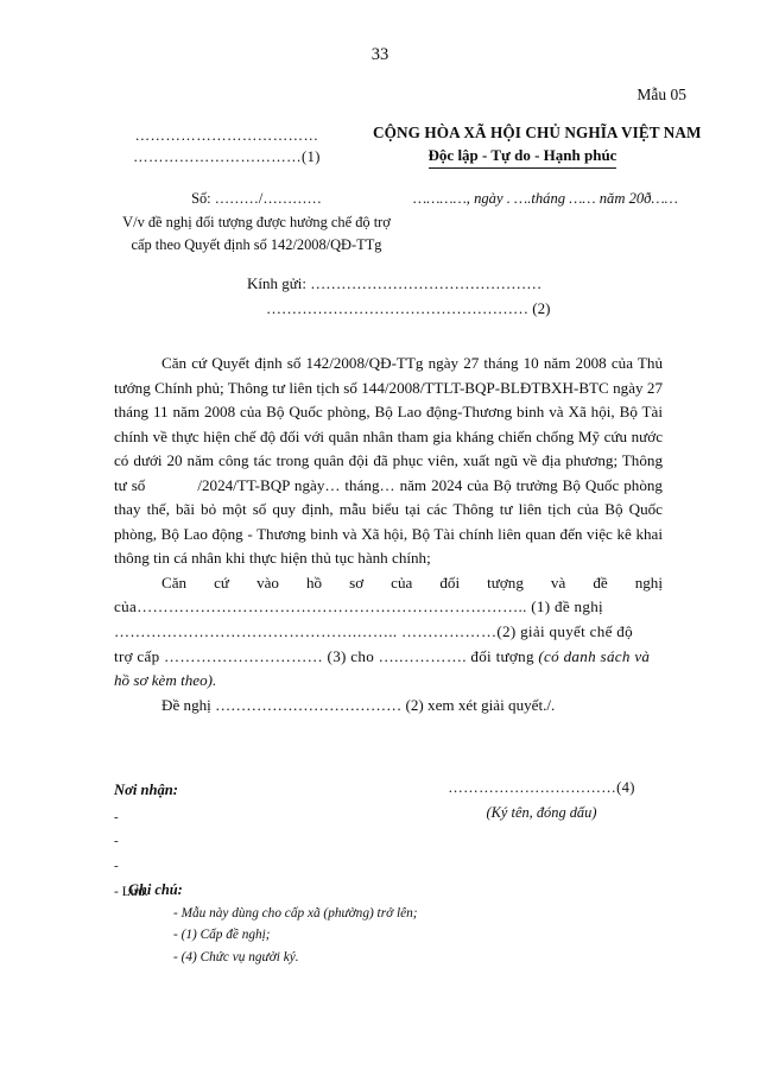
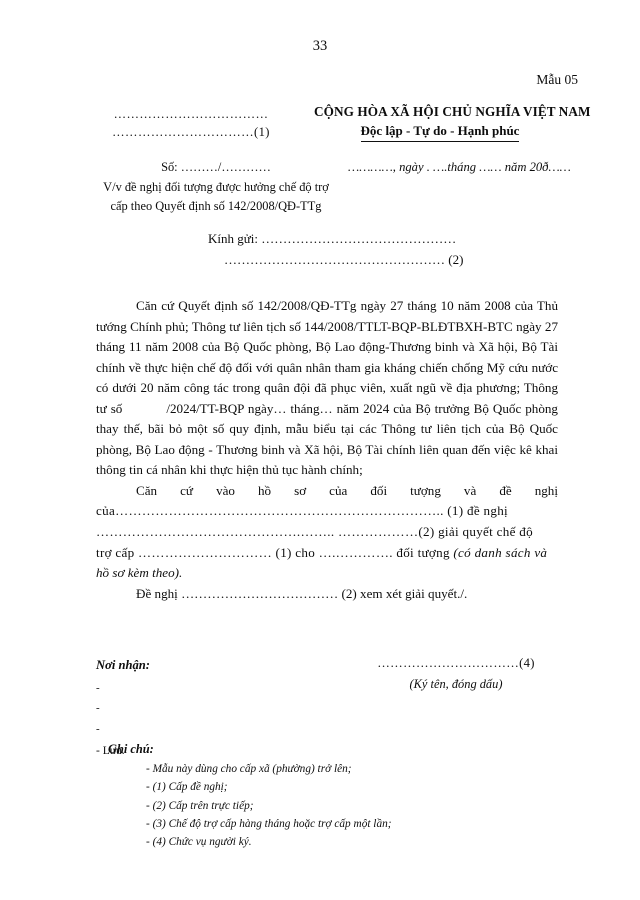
  33
  Mẫu 05
  ………………………………
  ……………………………(1)
  CỘNG HÒA XÃ HỘI CHỦ NGHĨA VIỆT NAM
  Độc lập - Tự do - Hạnh phúc
  Số: ………/…………
  V/v đề nghị đối tượng được hưởng chế độ trợ
  cấp theo Quyết định số 142/2008/QĐ-TTg
  …………, ngày . ….tháng …… năm 20ð……
  Kính gửi: ………………………………………
  …………………………………………… (2)
  Căn cứ Quyết định số 142/2008/QĐ-TTg ngày 27 tháng 10 năm 2008 của Thủ tướng Chính phủ; Thông tư liên tịch số 144/2008/TTLT-BQP-BLĐTBXH-BTC ngày 27 tháng 11 năm 2008 của Bộ Quốc phòng, Bộ Lao động-Thương binh và Xã hội, Bộ Tài chính về thực hiện chế độ đối với quân nhân tham gia kháng chiến chống Mỹ cứu nước có dưới 20 năm công tác trong quân đội đã phục viên, xuất ngũ về địa phương; Thông tư số /2024/TT-BQP ngày… tháng… năm 2024 của Bộ trưởng Bộ Quốc phòng thay thế, bãi bỏ một số quy định, mẫu biểu tại các Thông tư liên tịch của Bộ Quốc phòng, Bộ Lao động - Thương binh và Xã hội, Bộ Tài chính liên quan đến việc kê khai thông tin cá nhân khi thực hiện thủ tục hành chính;
  Căn cứ vào hồ sơ của đối tượng và đề nghị
  của……………………………………………………………….. (1) đề nghị
  ……………………………………….…….. ………………(2) giải quyết chế độ
- trợ cấp ………………………… (3) cho ….…………. đối tượng (có danh sách và
+ trợ cấp ………………………… (1) cho ….…………. đối tượng (có danh sách và
  hồ sơ kèm theo).
  Đề nghị ……………………………… (2) xem xét giải quyết./.
  Nơi nhận:
  -
  -
  -
  - Lưu.
  ……………………………(4)
  (Ký tên, đóng dấu)
  Ghi chú:
  - Mẫu này dùng cho cấp xã (phường) trở lên;
  - (1) Cấp đề nghị;
+ - (2) Cấp trên trực tiếp;
+ - (3) Chế độ trợ cấp hàng tháng hoặc trợ cấp một lần;
  - (4) Chức vụ người ký.
